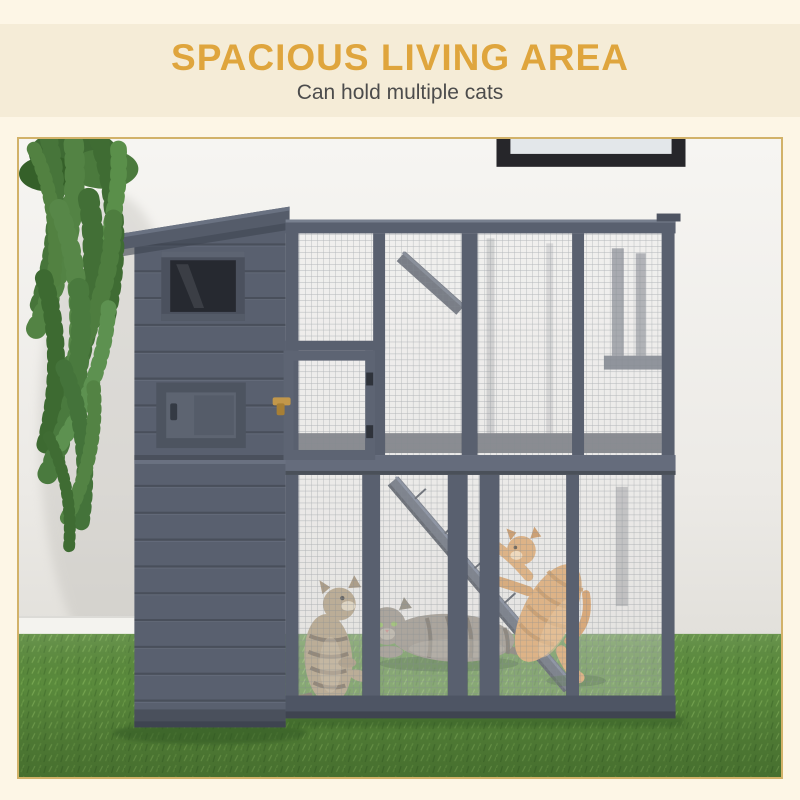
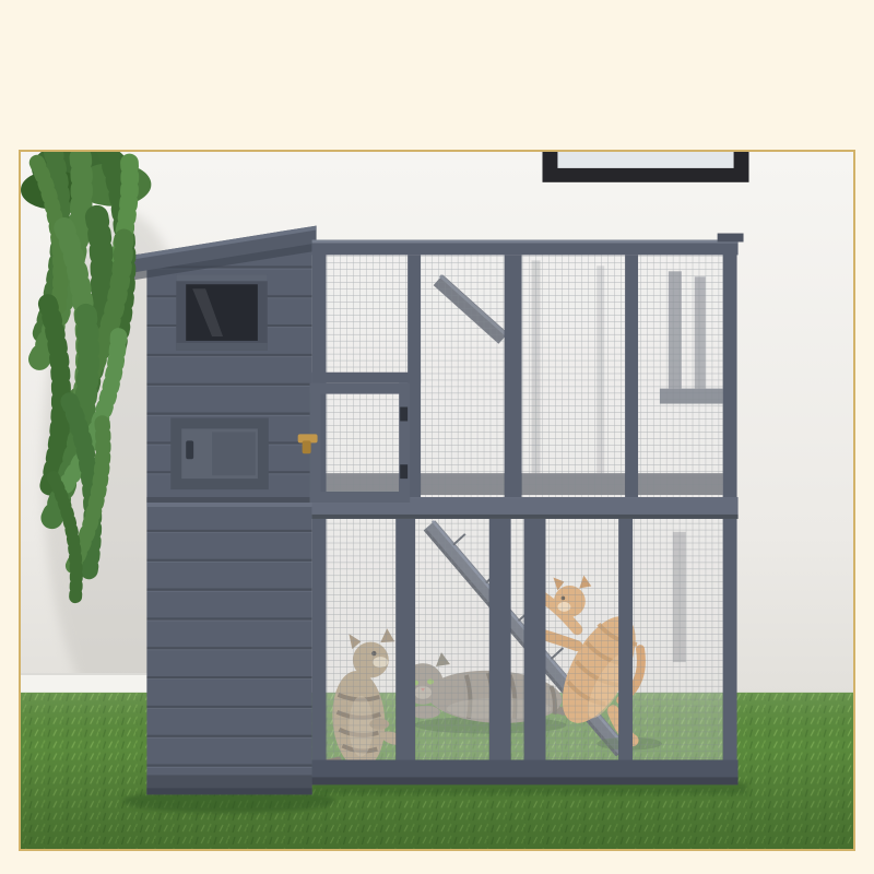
- SPACIOUS LIVING AREA
- Can hold multiple cats
